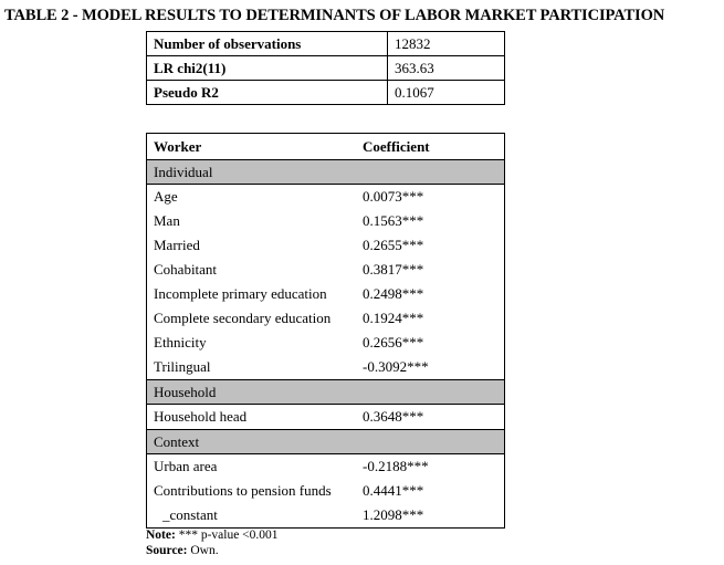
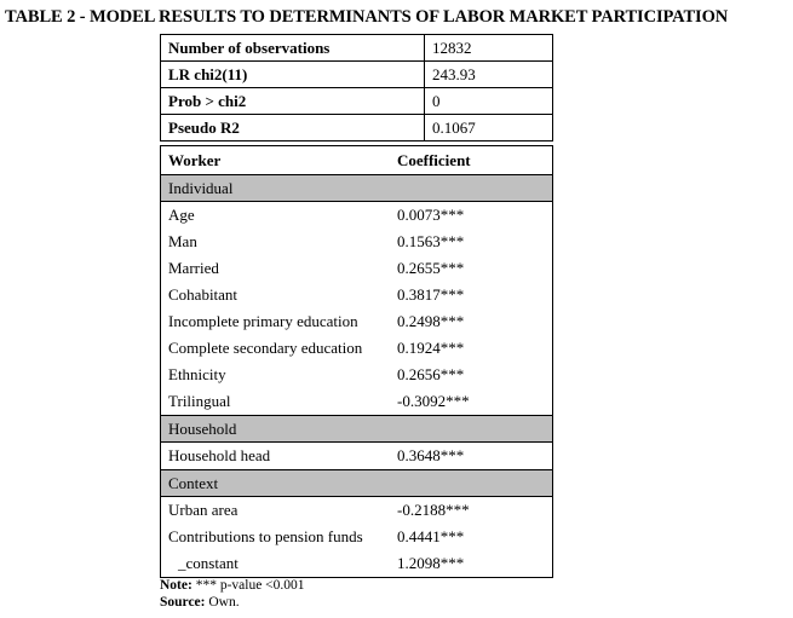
  TABLE 2 - MODEL RESULTS TO DETERMINANTS OF LABOR MARKET PARTICIPATION
  Number of observations	12832
- LR chi2(11)	363.63
+ LR chi2(11)	243.93
+ Prob > chi2	0
  Pseudo R2	0.1067
  Worker	Coefficient
  Individual
  Age	0.0073***
  Man	0.1563***
  Married	0.2655***
  Cohabitant	0.3817***
  Incomplete primary education	0.2498***
  Complete secondary education	0.1924***
  Ethnicity	0.2656***
  Trilingual	-0.3092***
  Household
  Household head	0.3648***
  Context
  Urban area	-0.2188***
  Contributions to pension funds	0.4441***
  _constant	1.2098***
  Note: *** p-value <0.001
  Source: Own.
